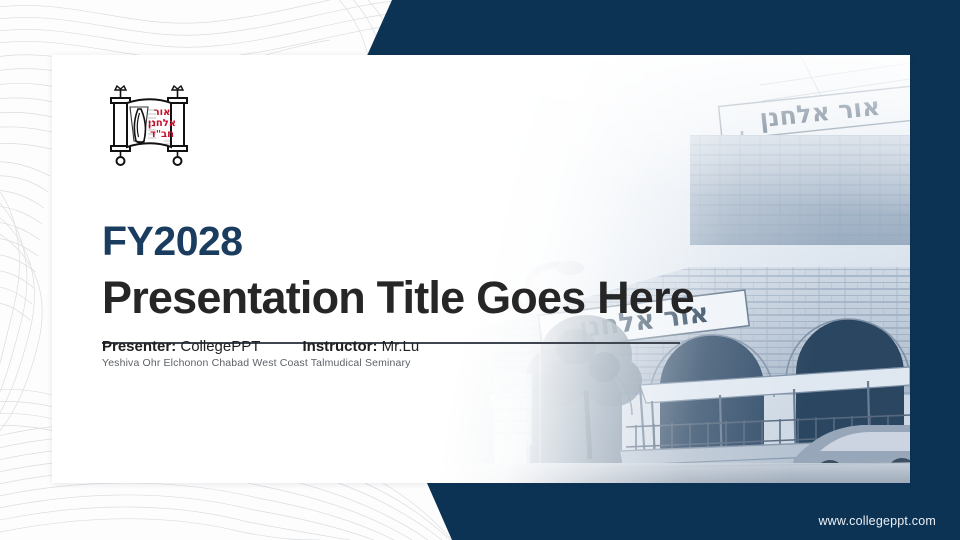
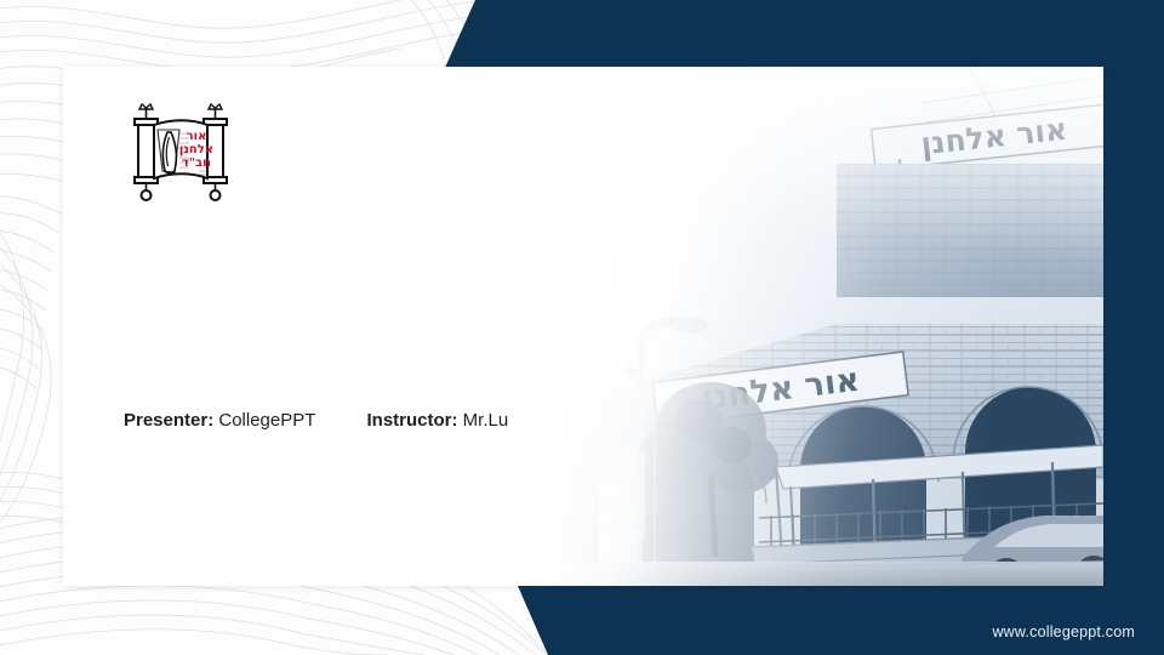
  אור
  אלחנן
  חב"ד
- FY2028
- Presentation Title Goes Here
- Yeshiva Ohr Elchonon Chabad West Coast Talmudical Seminary
  Presenter: CollegePPT Instructor: Mr.Lu
  www.collegeppt.com
